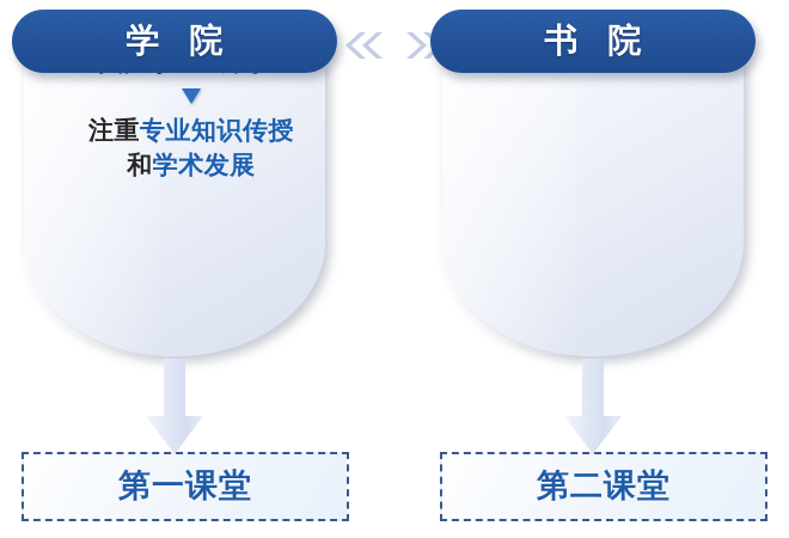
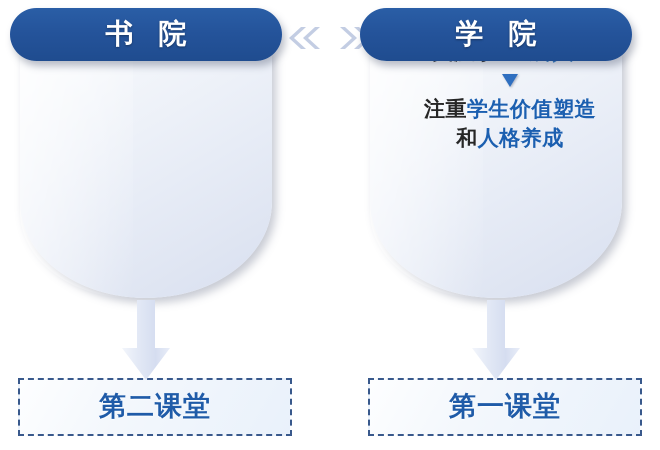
- 学 院
+ 书 院
- 注重专业知识传授
- 和学术发展
- 第一课堂
+ 第二课堂
- 书 院
+ 学 院
+ 注重学生价值塑造
+ 和人格养成
- 第二课堂
+ 第一课堂
